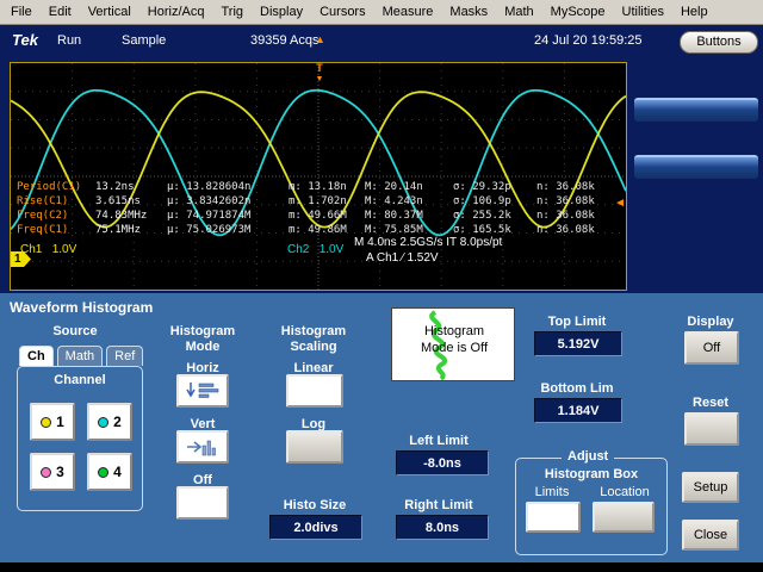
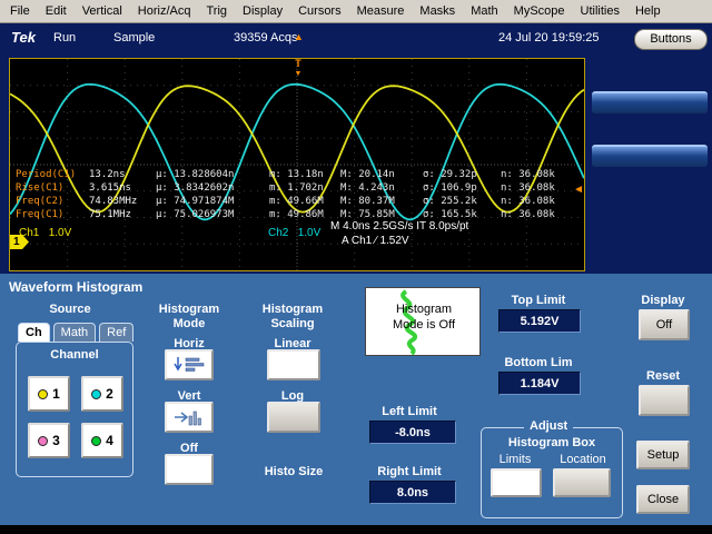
  File
  Edit
  Vertical
  Horiz/Acq
  Trig
  Display
  Cursors
  Measure
  Masks
  Math
  MyScope
  Utilities
  Help
  Tek
  Run
  Sample
  39359 Acqs
  ▲
  24 Jul 20 19:59:25
  Buttons
  T
  ◄
  Period(C1)
  13.2ns
  µ: 13.828604n
  m: 13.18n
  M: 20.14n
  σ: 29.32p
  n: 36.08k
  Rise(C1)
  3.615ns
  µ: 3.8342602n
  m: 1.702n
  M: 4.243n
  σ: 106.9p
  n: 36.08k
  Freq(C2)
  74.83MHz
  µ: 74.971874M
  m: 49.66M
  M: 80.37M
  σ: 255.2k
  n: 36.08k
  Freq(C1)
  75.1MHz
  µ: 75.026973M
  m: 49.86M
  M: 75.85M
  σ: 165.5k
  n: 36.08k
  Ch1 1.0V
  Ch2 1.0V
  M 4.0ns 2.5GS/s IT 8.0ps/pt
  A Ch1 ∕ 1.52V
  1
  Waveform Histogram
  Source
  Ch
  Math
  Ref
  Channel
  1
  2
  3
  4
  Histogram Mode
  Horiz
  Vert
  Off
  Histogram Scaling
  Linear
  Log
  Histogram Mode is Off
  Top Limit
  5.192V
  Bottom Lim
  1.184V
  Left Limit
  -8.0ns
  Histo Size
- 2.0divs
  Right Limit
  8.0ns
  Adjust
  Histogram Box
  Limits
  Location
  Display
  Off
  Reset
  Setup
  Close
